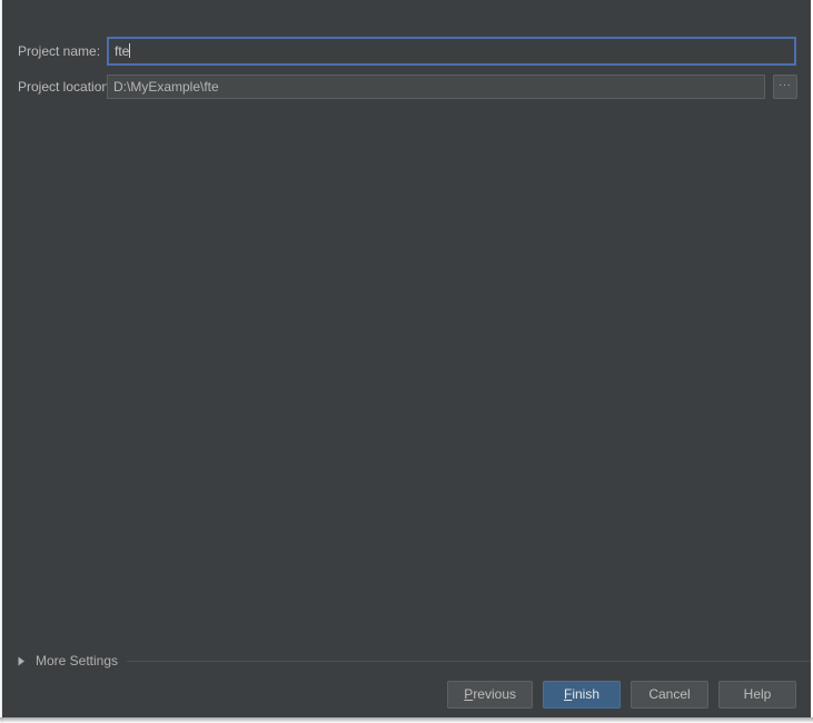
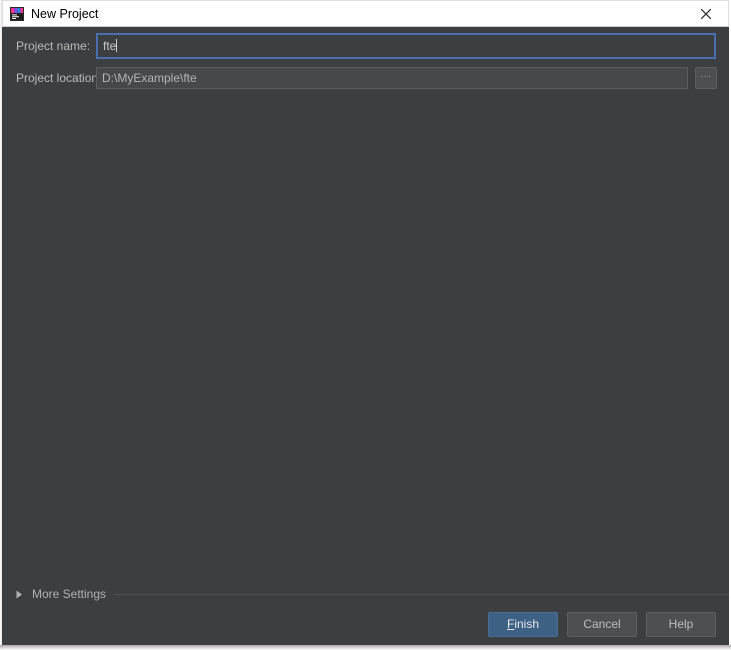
+ New Project
  Project name:
  fte
  Project location
  D:\MyExample\fte
  ...
  More Settings
- P
- revious
  F
  inish
  Cancel
  Help
